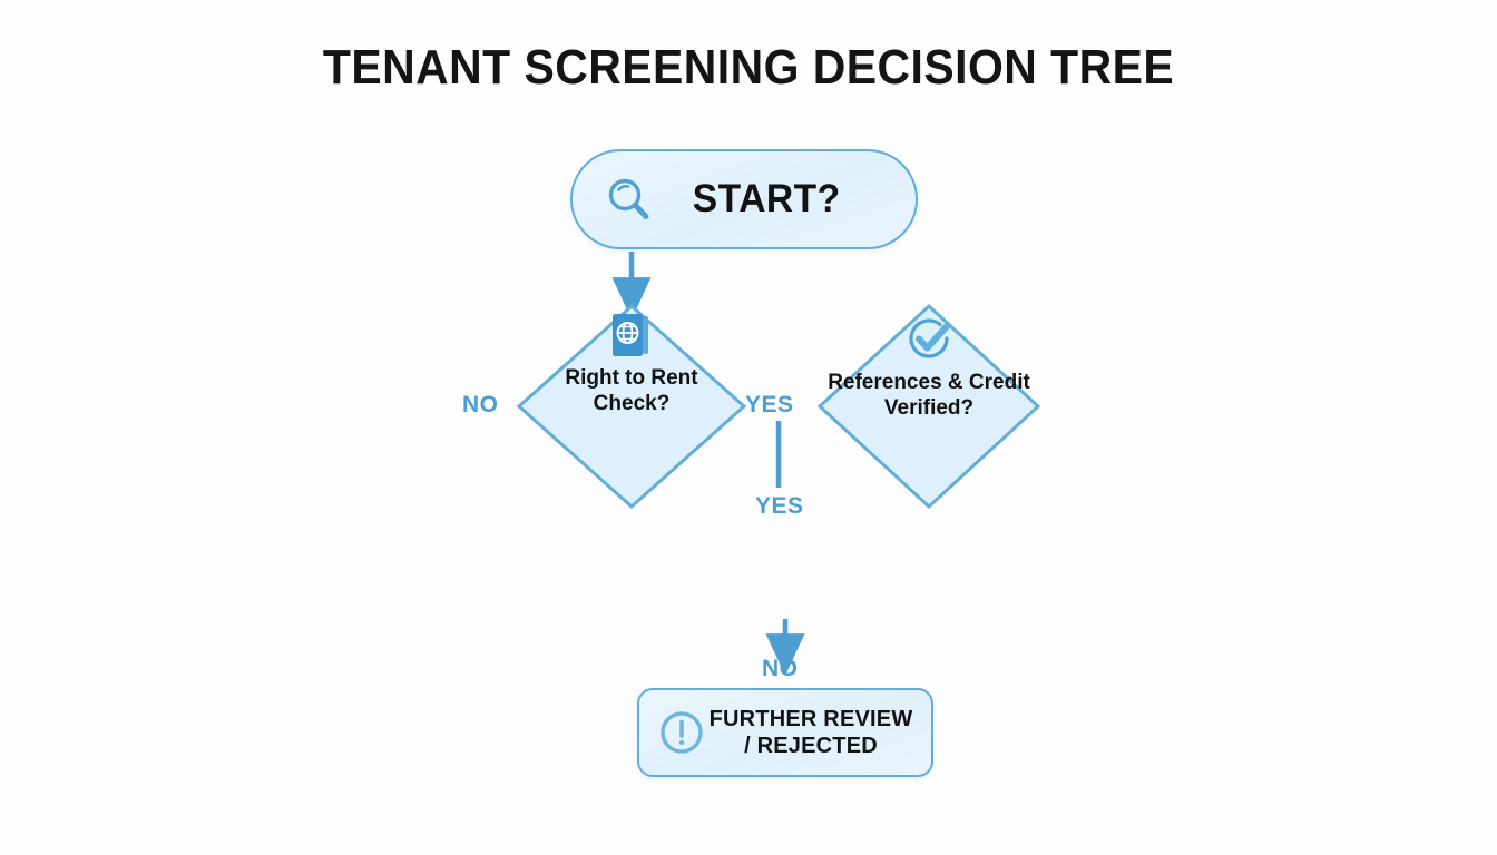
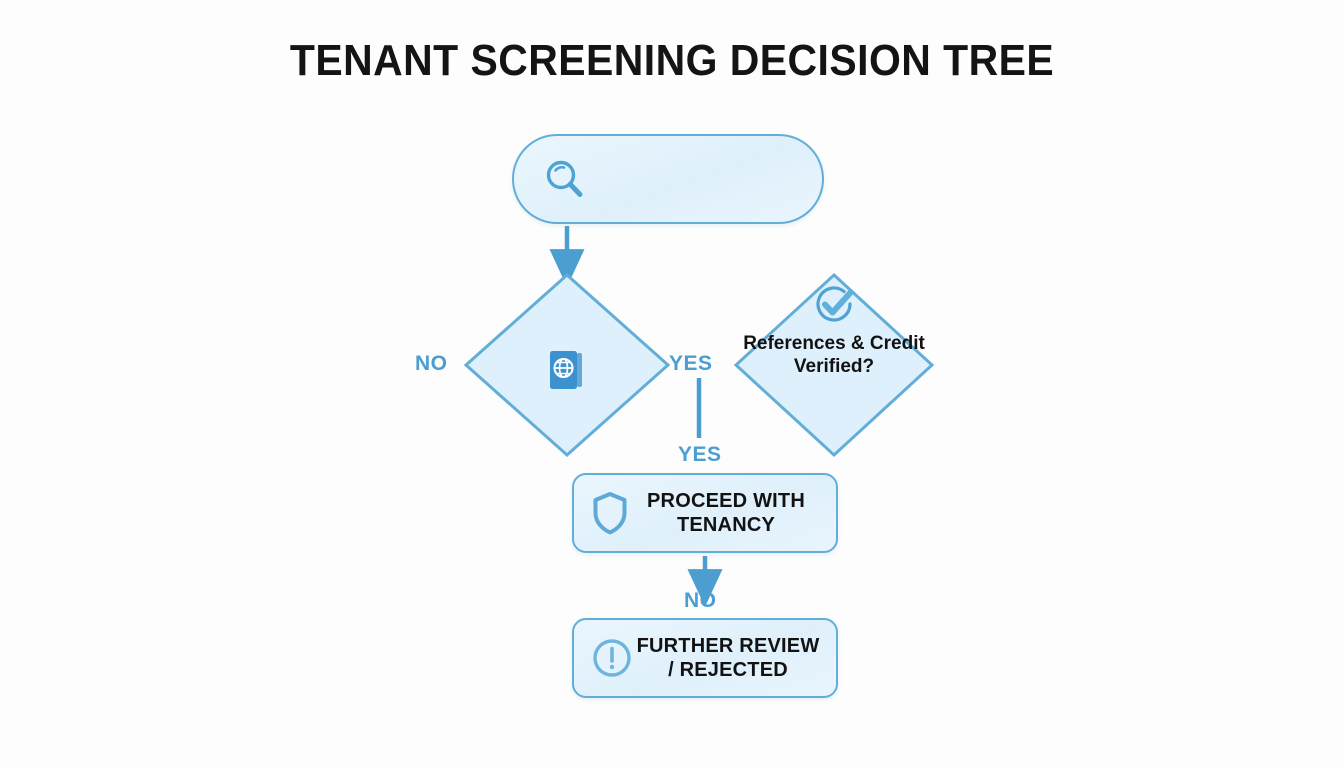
  TENANT SCREENING DECISION TREE
- START?
- Right to Rent
- Check?
  References & Credit
  Verified?
+ PROCEED WITH
+ TENANCY
  FURTHER REVIEW
  / REJECTED
  NO
  YES
  YES
  NO
